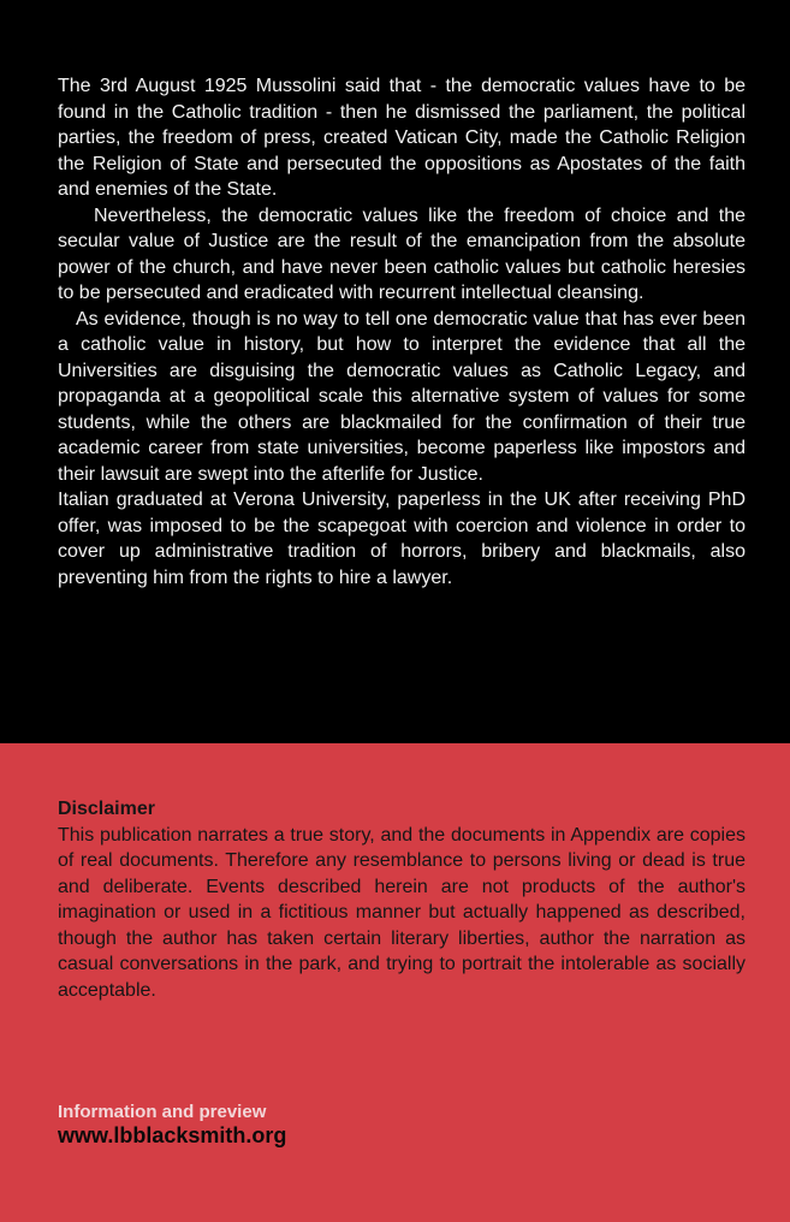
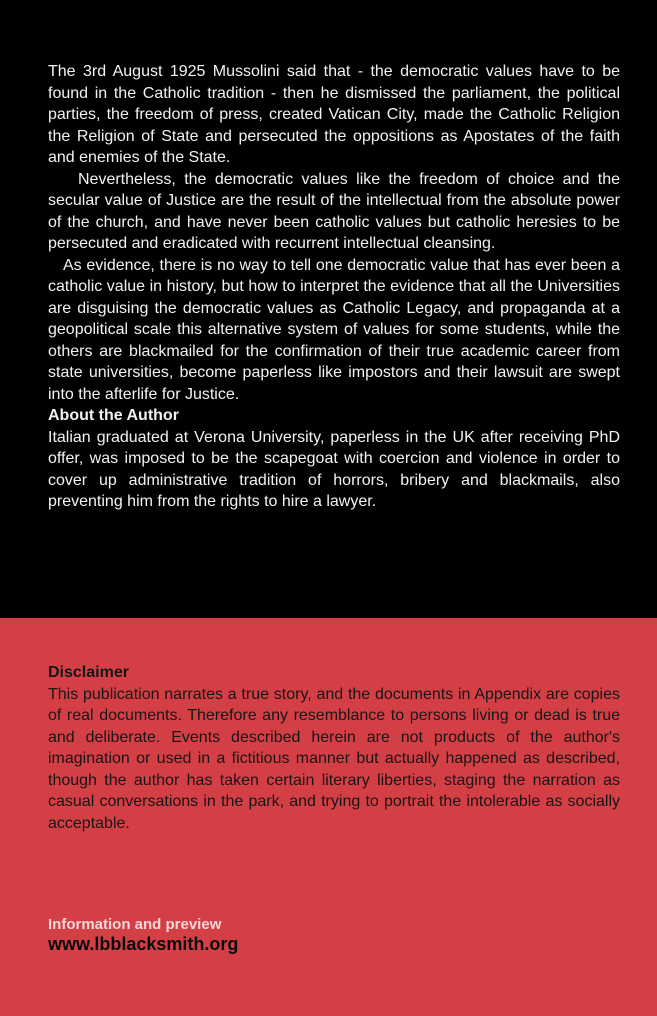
  The 3rd August 1925 Mussolini said that - the democratic values have to be found in the Catholic tradition - then he dismissed the parliament, the political parties, the freedom of press, created Vatican City, made the Catholic Religion the Religion of State and persecuted the oppositions as Apostates of the faith and enemies of the State.
- Nevertheless, the democratic values like the freedom of choice and the secular value of Justice are the result of the emancipation from the absolute power of the church, and have never been catholic values but catholic heresies to be persecuted and eradicated with recurrent intellectual cleansing.
+ Nevertheless, the democratic values like the freedom of choice and the secular value of Justice are the result of the intellectual from the absolute power of the church, and have never been catholic values but catholic heresies to be persecuted and eradicated with recurrent intellectual cleansing.
- As evidence, though is no way to tell one democratic value that has ever been a catholic value in history, but how to interpret the evidence that all the Universities are disguising the democratic values as Catholic Legacy, and propaganda at a geopolitical scale this alternative system of values for some students, while the others are blackmailed for the confirmation of their true academic career from state universities, become paperless like impostors and their lawsuit are swept into the afterlife for Justice.
+ As evidence, there is no way to tell one democratic value that has ever been a catholic value in history, but how to interpret the evidence that all the Universities are disguising the democratic values as Catholic Legacy, and propaganda at a geopolitical scale this alternative system of values for some students, while the others are blackmailed for the confirmation of their true academic career from state universities, become paperless like impostors and their lawsuit are swept into the afterlife for Justice.
+ About the Author
  Italian graduated at Verona University, paperless in the UK after receiving PhD offer, was imposed to be the scapegoat with coercion and violence in order to cover up administrative tradition of horrors, bribery and blackmails, also preventing him from the rights to hire a lawyer.
  Disclaimer
- This publication narrates a true story, and the documents in Appendix are copies of real documents. Therefore any resemblance to persons living or dead is true and deliberate. Events described herein are not products of the author's imagination or used in a fictitious manner but actually happened as described, though the author has taken certain literary liberties, author the narration as casual conversations in the park, and trying to portrait the intolerable as socially acceptable.
+ This publication narrates a true story, and the documents in Appendix are copies of real documents. Therefore any resemblance to persons living or dead is true and deliberate. Events described herein are not products of the author's imagination or used in a fictitious manner but actually happened as described, though the author has taken certain literary liberties, staging the narration as casual conversations in the park, and trying to portrait the intolerable as socially acceptable.
  Information and preview
  www.lbblacksmith.org
